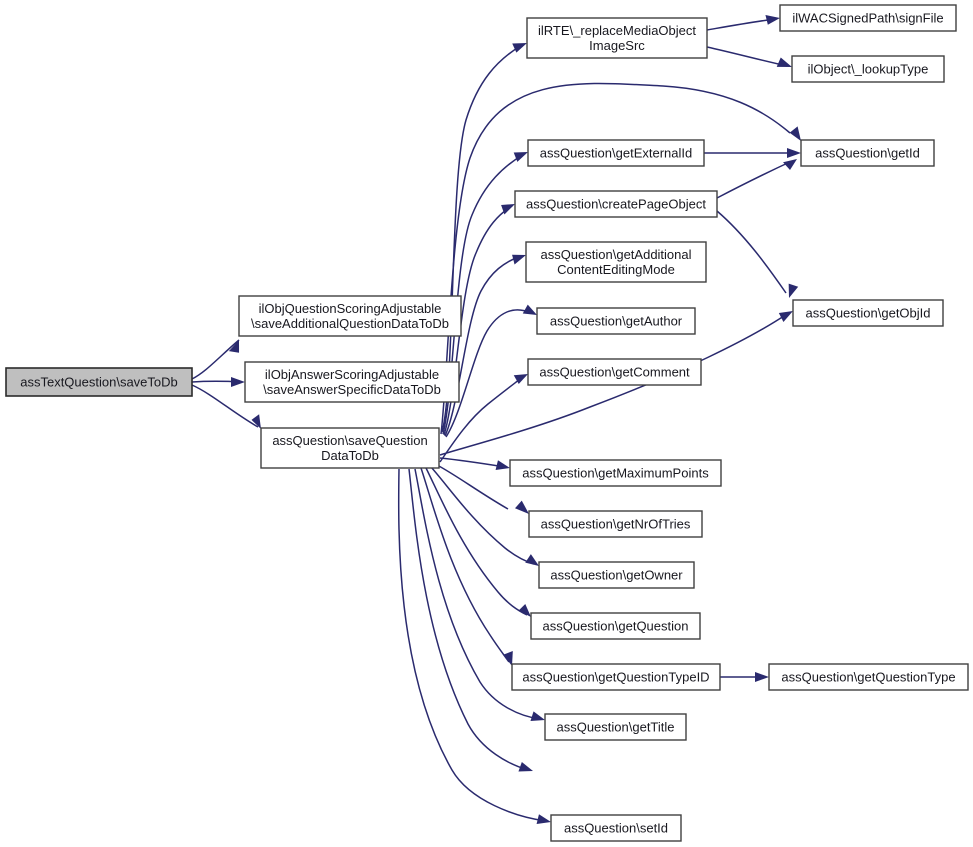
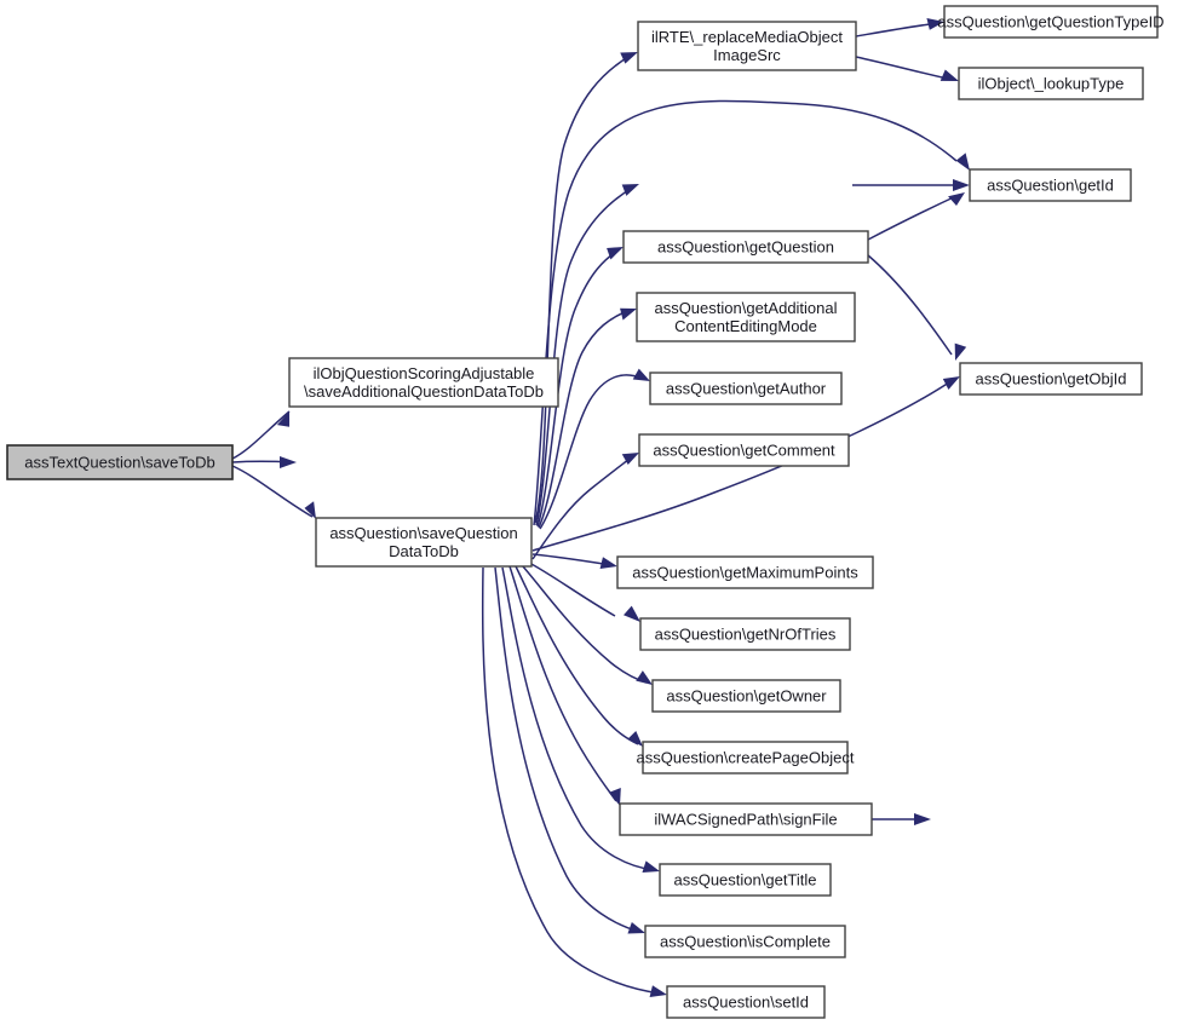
  assTextQuestion\saveToDb
  ilObjQuestionScoringAdjustable
  \saveAdditionalQuestionDataToDb
- ilObjAnswerScoringAdjustable
- \saveAnswerSpecificDataToDb
  assQuestion\saveQuestion
  DataToDb
  ilRTE\_replaceMediaObject
  ImageSrc
- ilWACSignedPath\signFile
+ assQuestion\getQuestionTypeID
  ilObject\_lookupType
- assQuestion\getExternalId
  assQuestion\getId
- assQuestion\createPageObject
+ assQuestion\getQuestion
  assQuestion\getAdditional
  ContentEditingMode
  assQuestion\getObjId
  assQuestion\getAuthor
  assQuestion\getComment
  assQuestion\getMaximumPoints
  assQuestion\getNrOfTries
  assQuestion\getOwner
- assQuestion\getQuestion
+ assQuestion\createPageObject
- assQuestion\getQuestionTypeID
+ ilWACSignedPath\signFile
- assQuestion\getQuestionType
  assQuestion\getTitle
+ assQuestion\isComplete
  assQuestion\setId
